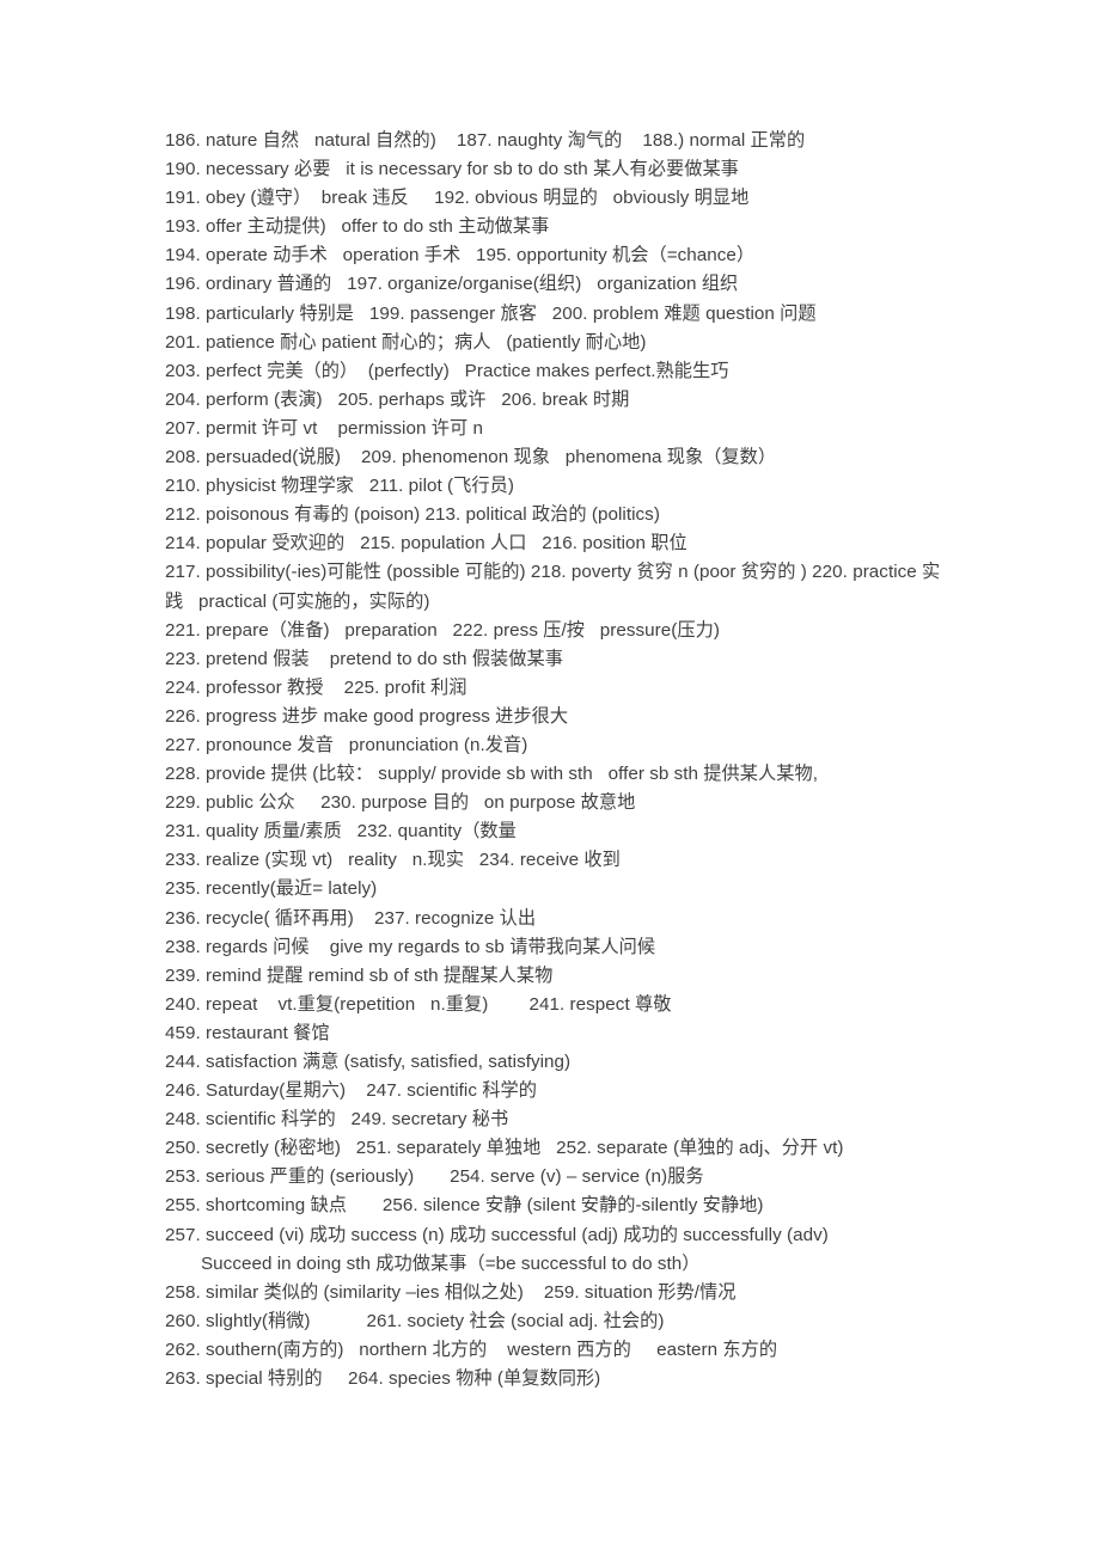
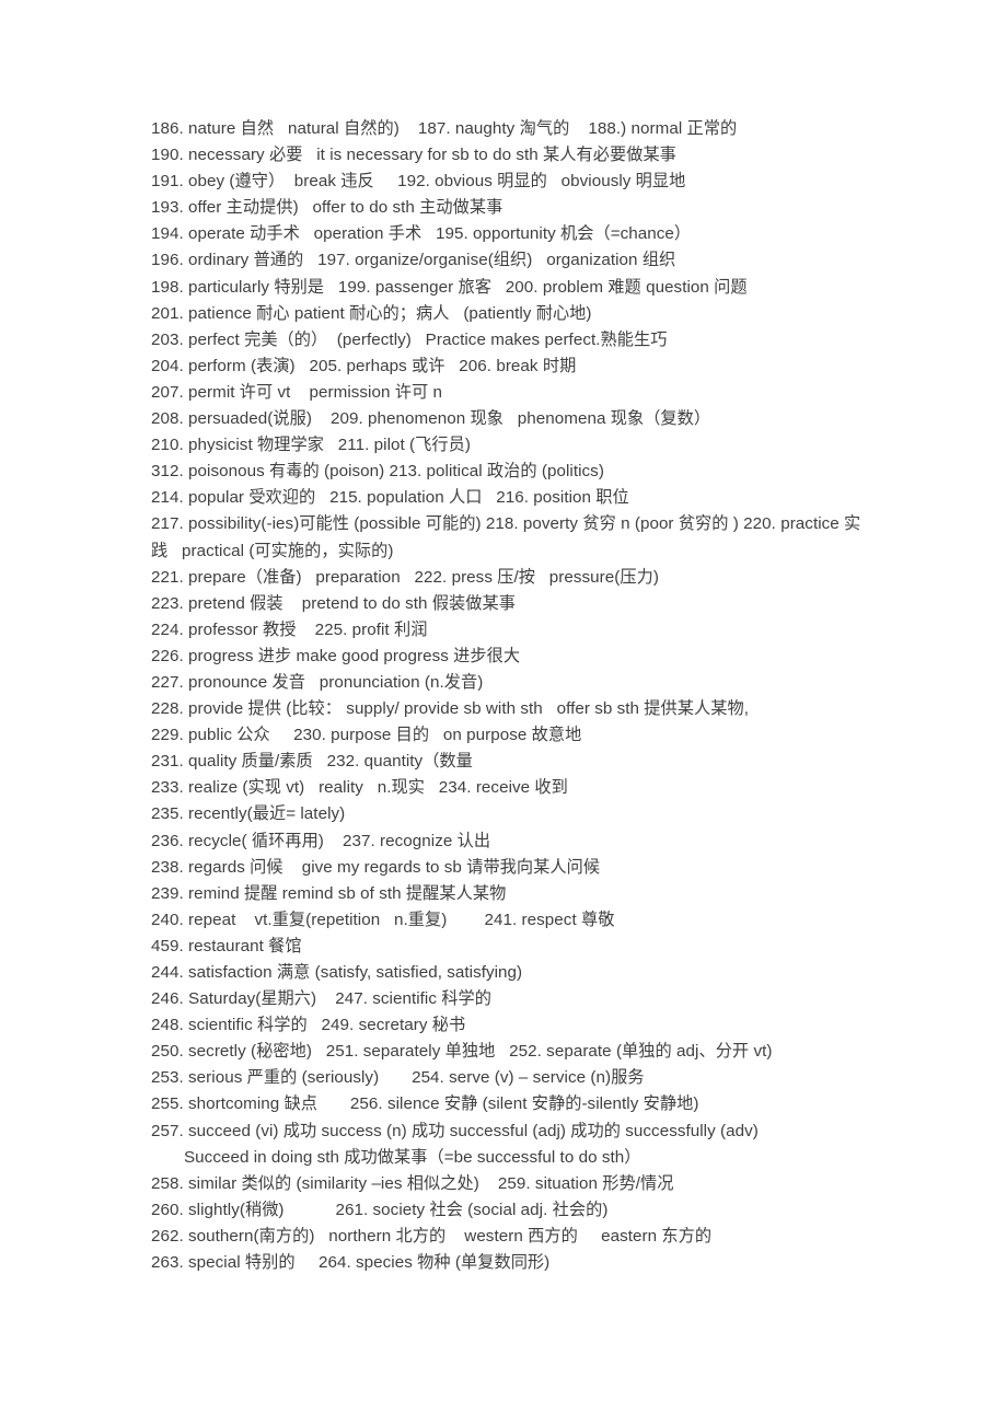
  186. nature 自然 natural 自然的) 187. naughty 淘气的 188.) normal 正常的
  190. necessary 必要 it is necessary for sb to do sth 某人有必要做某事
  191. obey (遵守） break 违反 192. obvious 明显的 obviously 明显地
  193. offer 主动提供) offer to do sth 主动做某事
  194. operate 动手术 operation 手术 195. opportunity 机会（=chance）
  196. ordinary 普通的 197. organize/organise(组织) organization 组织
  198. particularly 特别是 199. passenger 旅客 200. problem 难题 question 问题
  201. patience 耐心 patient 耐心的；病人 (patiently 耐心地)
  203. perfect 完美（的） (perfectly) Practice makes perfect.熟能生巧
  204. perform (表演) 205. perhaps 或许 206. break 时期
  207. permit 许可 vt permission 许可 n
  208. persuaded(说服) 209. phenomenon 现象 phenomena 现象（复数）
  210. physicist 物理学家 211. pilot (飞行员)
- 212. poisonous 有毒的 (poison) 213. political 政治的 (politics)
+ 312. poisonous 有毒的 (poison) 213. political 政治的 (politics)
  214. popular 受欢迎的 215. population 人口 216. position 职位
  217. possibility(-ies)可能性 (possible 可能的) 218. poverty 贫穷 n (poor 贫穷的 ) 220. practice 实践 practical (可实施的，实际的)
  221. prepare（准备) preparation 222. press 压/按 pressure(压力)
  223. pretend 假装 pretend to do sth 假装做某事
  224. professor 教授 225. profit 利润
  226. progress 进步 make good progress 进步很大
  227. pronounce 发音 pronunciation (n.发音)
  228. provide 提供 (比较： supply/ provide sb with sth offer sb sth 提供某人某物,
  229. public 公众 230. purpose 目的 on purpose 故意地
  231. quality 质量/素质 232. quantity（数量
  233. realize (实现 vt) reality n.现实 234. receive 收到
  235. recently(最近= lately)
  236. recycle( 循环再用) 237. recognize 认出
  238. regards 问候 give my regards to sb 请带我向某人问候
  239. remind 提醒 remind sb of sth 提醒某人某物
  240. repeat vt.重复(repetition n.重复) 241. respect 尊敬
  459. restaurant 餐馆
  244. satisfaction 满意 (satisfy, satisfied, satisfying)
  246. Saturday(星期六) 247. scientific 科学的
  248. scientific 科学的 249. secretary 秘书
  250. secretly (秘密地) 251. separately 单独地 252. separate (单独的 adj、分开 vt)
  253. serious 严重的 (seriously) 254. serve (v) – service (n)服务
  255. shortcoming 缺点 256. silence 安静 (silent 安静的-silently 安静地)
  257. succeed (vi) 成功 success (n) 成功 successful (adj) 成功的 successfully (adv)
  Succeed in doing sth 成功做某事（=be successful to do sth）
  258. similar 类似的 (similarity –ies 相似之处) 259. situation 形势/情况
  260. slightly(稍微) 261. society 社会 (social adj. 社会的)
  262. southern(南方的) northern 北方的 western 西方的 eastern 东方的
  263. special 特别的 264. species 物种 (单复数同形)
